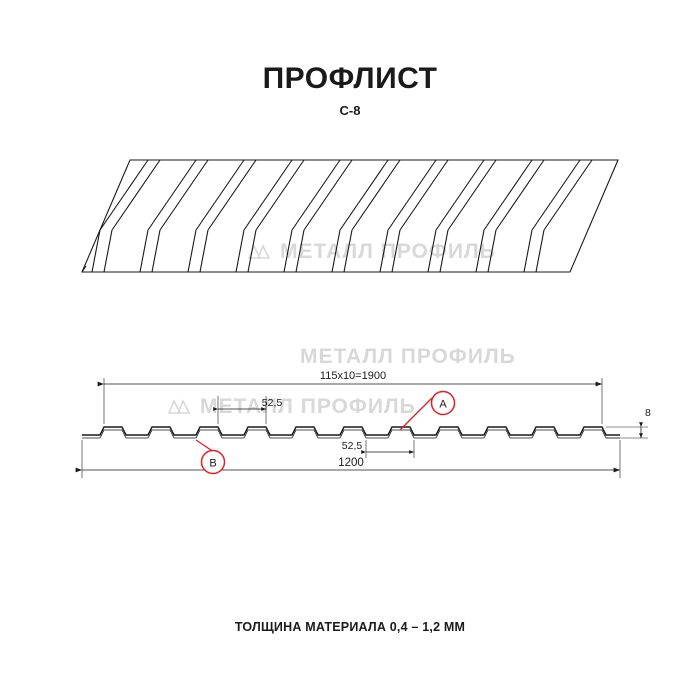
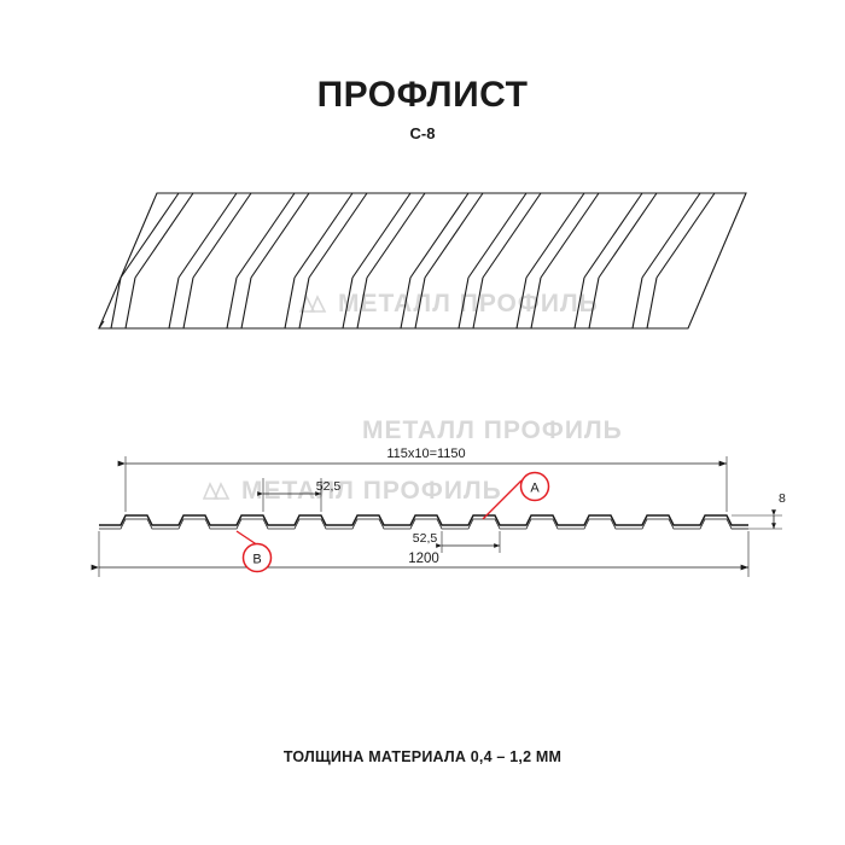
  ПРОФЛИСТ
  С-8
  МЕТАЛЛ ПРОФИЛЬ
  МЕТАЛЛ ПРОФИЛЬ
  МЕТАЛЛ ПРОФИЛЬ
- 115х10=1900
+ 115х10=1150
  1200
  52,5
  52,5
  8
  A
  B
  ТОЛЩИНА МАТЕРИАЛА 0,4 – 1,2 ММ
